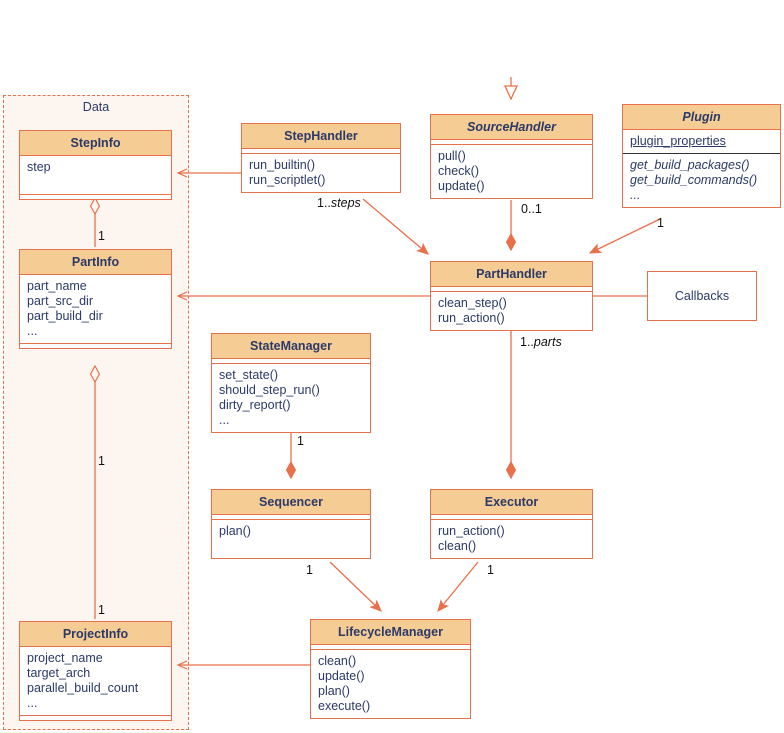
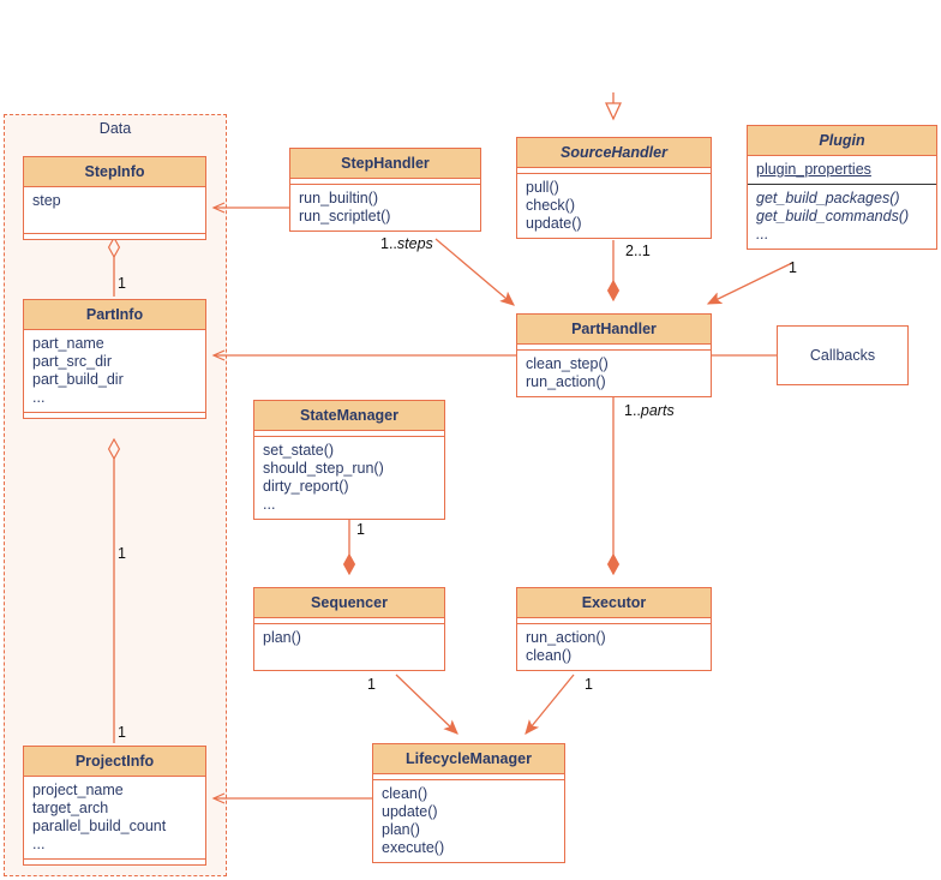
  Data
  SourceHandler
  pull()
  check()
  update()
  Plugin
  plugin_properties
  get_build_packages()
  get_build_commands()
  ...
  StepHandler
  run_builtin()
  run_scriptlet()
  PartHandler
  clean_step()
  run_action()
  Callbacks
  StateManager
  set_state()
  should_step_run()
  dirty_report()
  ...
  Sequencer
  plan()
  Executor
  run_action()
  clean()
  LifecycleManager
  clean()
  update()
  plan()
  execute()
  StepInfo
  step
  PartInfo
  part_name
  part_src_dir
  part_build_dir
  ...
  ProjectInfo
  project_name
  target_arch
  parallel_build_count
  ...
  1..steps
- 0..1
+ 2..1
  1
  1..parts
  1
  1
  1
  1
  1
  1
